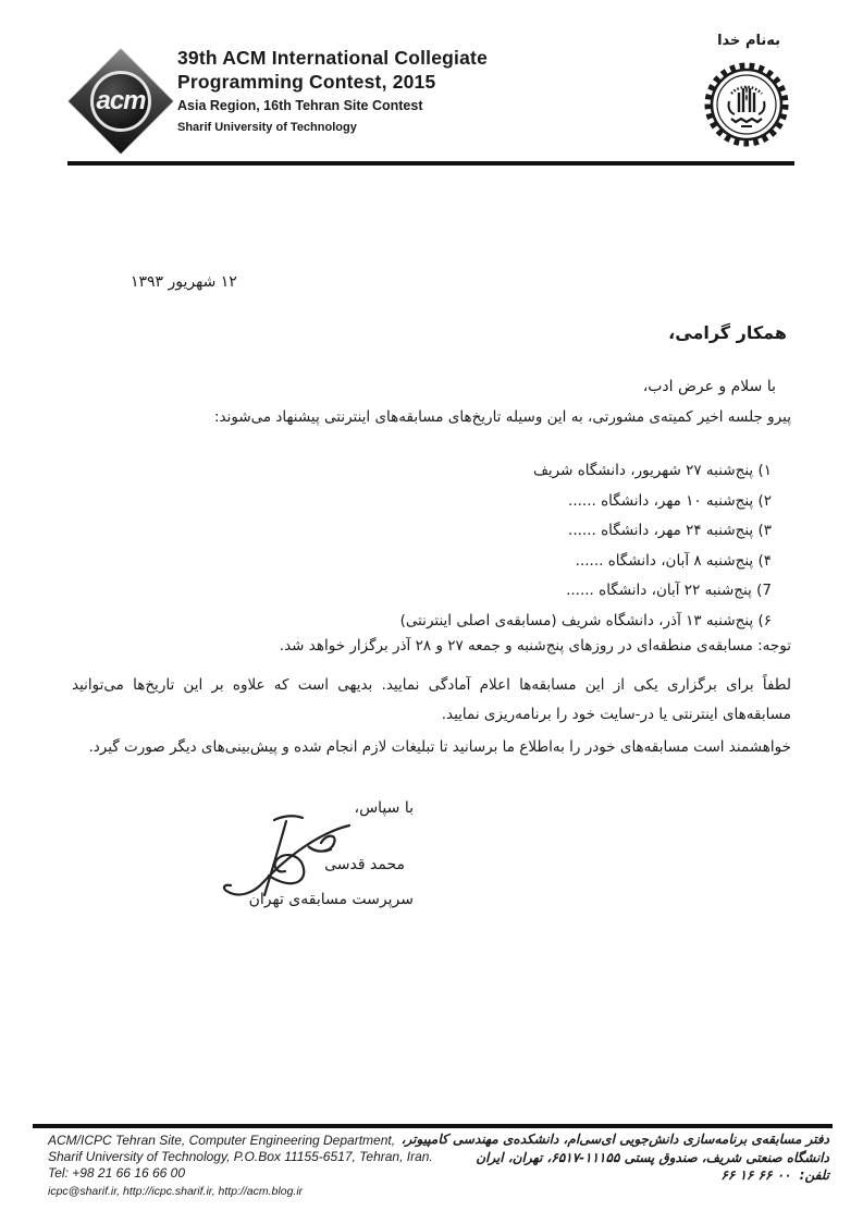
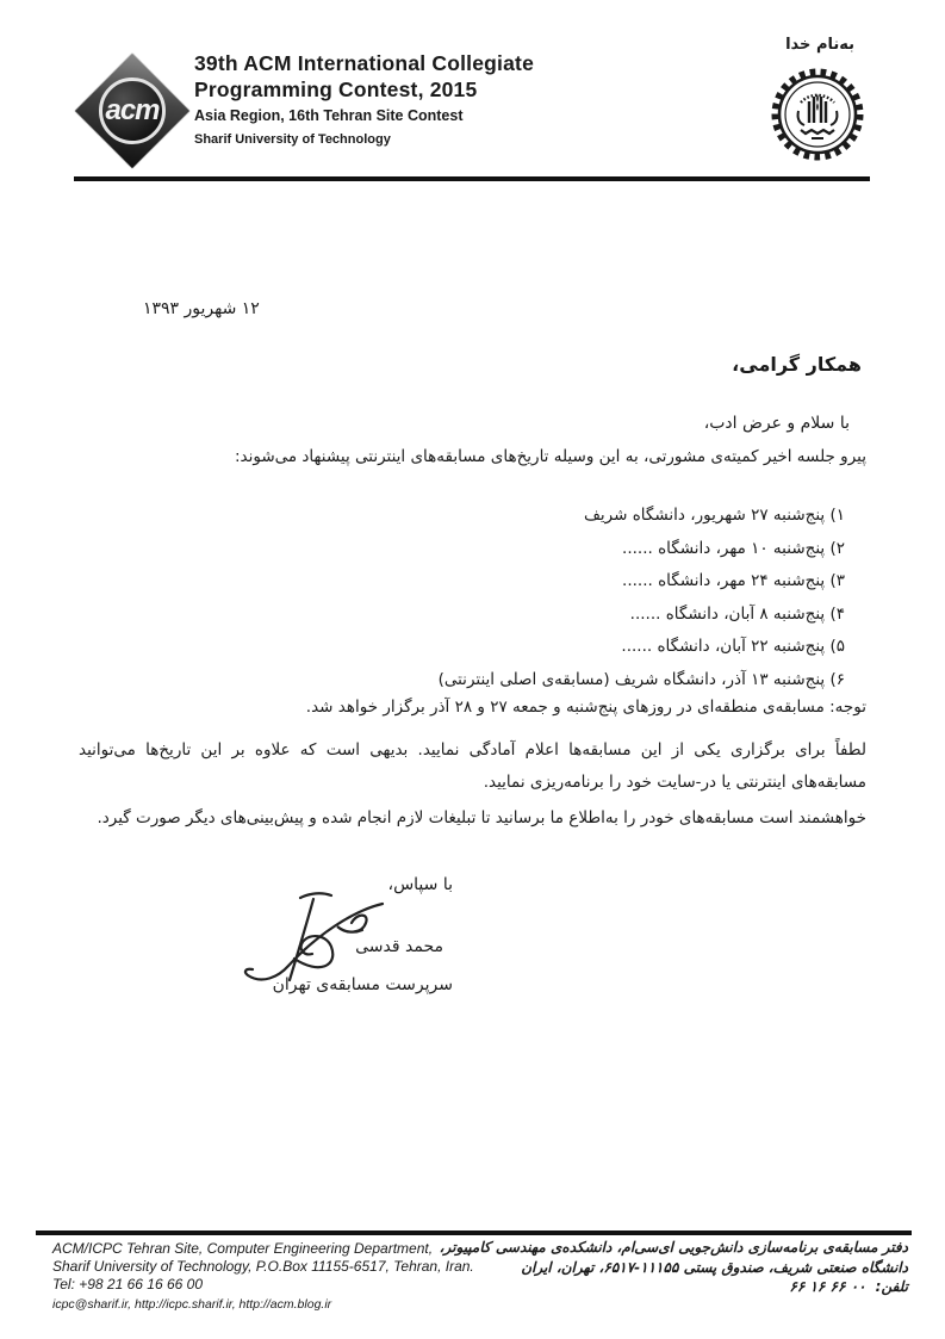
  acm
  39th ACM International Collegiate
  Programming Contest, 2015
  Asia Region, 16th Tehran Site Contest
  Sharif University of Technology
  به‌نام خدا
  ۱۲ شهریور ۱۳۹۳
  همکار گرامی،
  با سلام و عرض ادب،
  پیرو جلسه اخیر کمیته‌ی مشورتی، به این وسیله تاریخ‌های مسابقه‌های اینترنتی پیشنهاد می‌شوند:
  ۱) پنج‌شنبه ۲۷ شهریور، دانشگاه شریف
  ۲) پنج‌شنبه ۱۰ مهر، دانشگاه ......
  ۳) پنج‌شنبه ۲۴ مهر، دانشگاه ......
  ۴) پنج‌شنبه ۸ آبان، دانشگاه ......
- 7) پنج‌شنبه ۲۲ آبان، دانشگاه ......
+ ۵) پنج‌شنبه ۲۲ آبان، دانشگاه ......
  ۶) پنج‌شنبه ۱۳ آذر، دانشگاه شریف (مسابقه‌ی اصلی اینترنتی)
  توجه: مسابقه‌ی منطقه‌ای در روزهای پنج‌شنبه و جمعه ۲۷ و ۲۸ آذر برگزار خواهد شد.
  لطفاً برای برگزاری یکی از این مسابقه‌ها اعلام آمادگی نمایید. بدیهی است که علاوه بر این تاریخ‌ها می‌توانید مسابقه‌های اینترنتی یا در-سایت خود را برنامه‌ریزی نمایید.
  خواهشمند است مسابقه‌های خودر را به‌اطلاع ما برسانید تا تبلیغات لازم انجام شده و پیش‌بینی‌های دیگر صورت گیرد.
  با سپاس،
  محمد قدسی
  سرپرست مسابقه‌ی تهران
  ACM/ICPC Tehran Site, Computer Engineering Department,
  Sharif University of Technology, P.O.Box 11155-6517, Tehran, Iran.
  Tel: +98 21 66 16 66 00
  icpc@sharif.ir, http://icpc.sharif.ir, http://acm.blog.ir
  دفتر مسابقه‌ی برنامه‌سازی دانش‌جویی ایسی‌ام، دانشکده‌ی مهندسی کامپیوتر،
  دانشگاه صنعتی شریف، صندوق پستی ۱۱۱۵۵-۶۵۱۷، تهران، ایران
  تلفن: ۶۶ ۱۶ ۶۶ ۰۰
